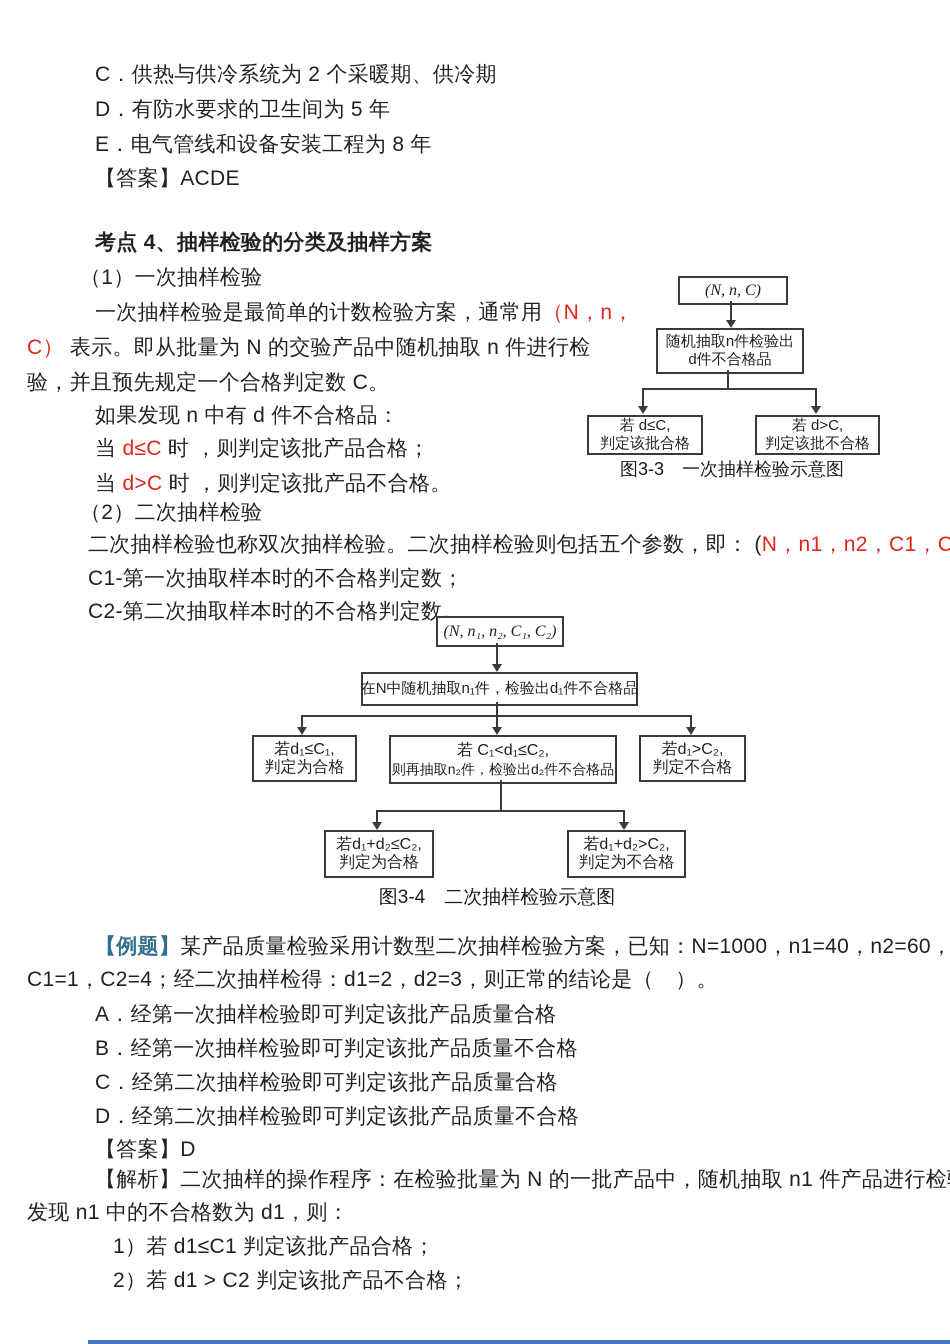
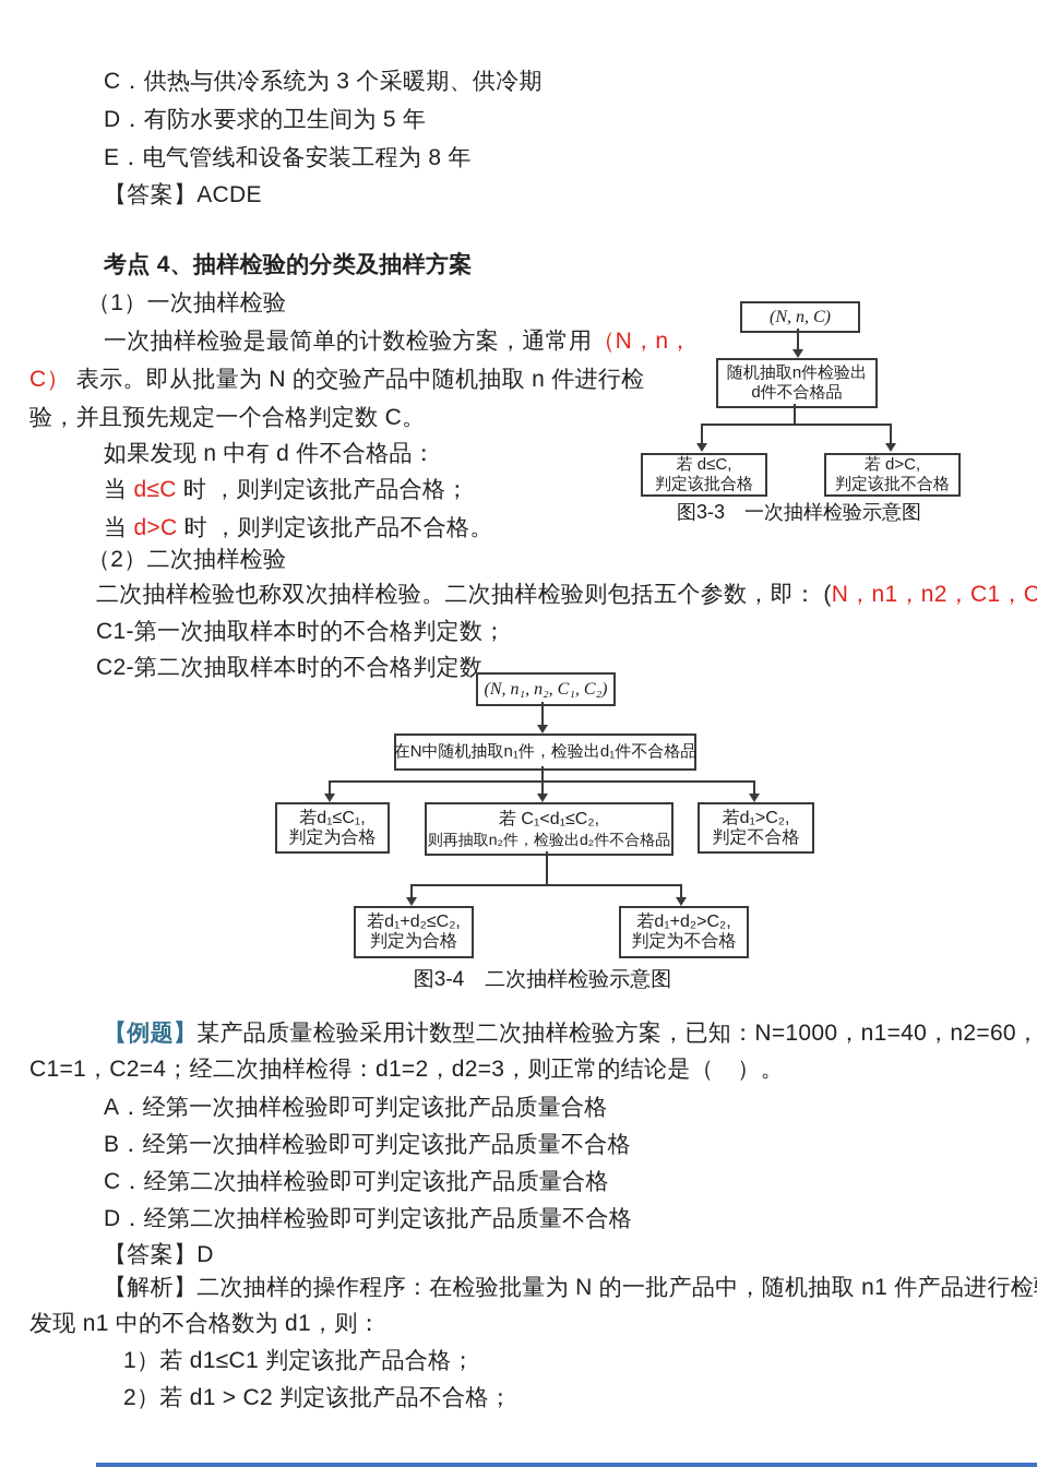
- C．供热与供冷系统为 2 个采暖期、供冷期
+ C．供热与供冷系统为 3 个采暖期、供冷期
  D．有防水要求的卫生间为 5 年
  E．电气管线和设备安装工程为 8 年
  【答案】ACDE
  考点 4、抽样检验的分类及抽样方案
  （1）一次抽样检验
  一次抽样检验是最简单的计数检验方案，通常用（N，n，
  C） 表示。即从批量为 N 的交验产品中随机抽取 n 件进行检
  验，并且预先规定一个合格判定数 C。
  如果发现 n 中有 d 件不合格品：
  当 d≤C 时 ，则判定该批产品合格；
  当 d>C 时 ，则判定该批产品不合格。
  （2）二次抽样检验
  二次抽样检验也称双次抽样检验。二次抽样检验则包括五个参数，即： (N，n1，n2，C1，C
  C1-第一次抽取样本时的不合格判定数；
  C2-第二次抽取样本时的不合格判定数。
  (N, n, C)
  随机抽取n件检验出
  d件不合格品
  若 d≤C,
  判定该批合格
  若 d>C,
  判定该批不合格
  图3-3 一次抽样检验示意图
  (N, n₁, n₂, C₁, C₂)
  在N中随机抽取n₁件，检验出d₁件不合格品
  若d₁≤C₁,
  判定为合格
  若 C₁<d₁≤C₂,
  则再抽取n₂件，检验出d₂件不合格品
  若d₁>C₂,
  判定不合格
  若d₁+d₂≤C₂,
  判定为合格
  若d₁+d₂>C₂,
  判定为不合格
  图3-4 二次抽样检验示意图
  【例题】某产品质量检验采用计数型二次抽样检验方案，已知：N=1000，n1=40，n2=60，
  C1=1，C2=4；经二次抽样检得：d1=2，d2=3，则正常的结论是（ ）。
  A．经第一次抽样检验即可判定该批产品质量合格
  B．经第一次抽样检验即可判定该批产品质量不合格
  C．经第二次抽样检验即可判定该批产品质量合格
  D．经第二次抽样检验即可判定该批产品质量不合格
  【答案】D
  【解析】二次抽样的操作程序：在检验批量为 N 的一批产品中，随机抽取 n1 件产品进行检
  发现 n1 中的不合格数为 d1，则：
  1）若 d1≤C1 判定该批产品合格；
  2）若 d1 > C2 判定该批产品不合格；
